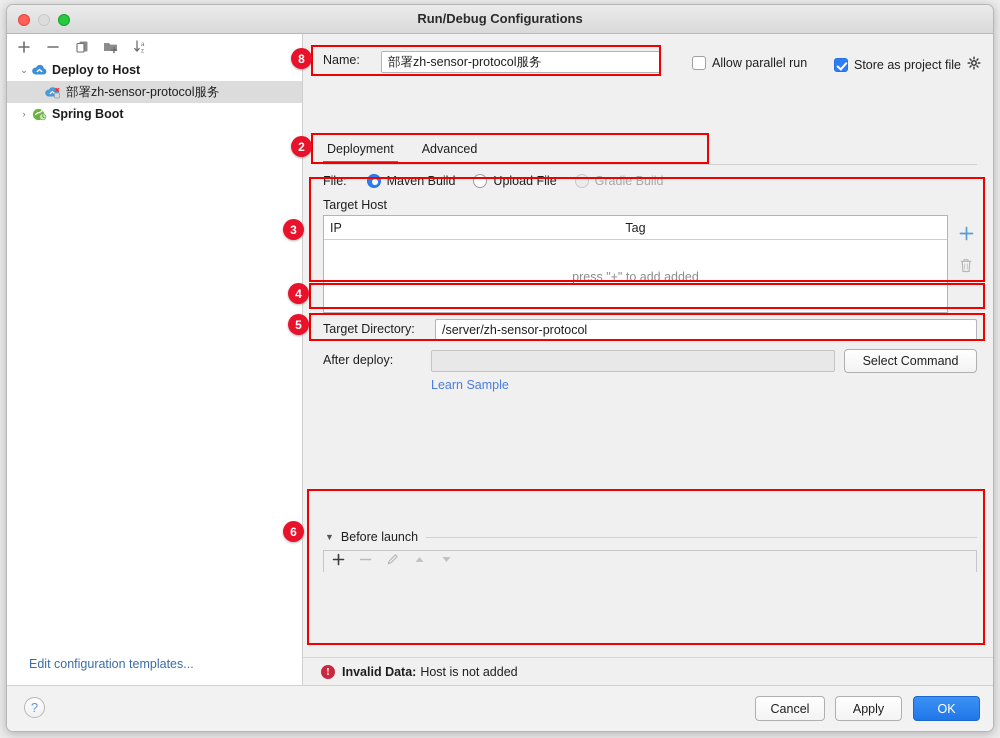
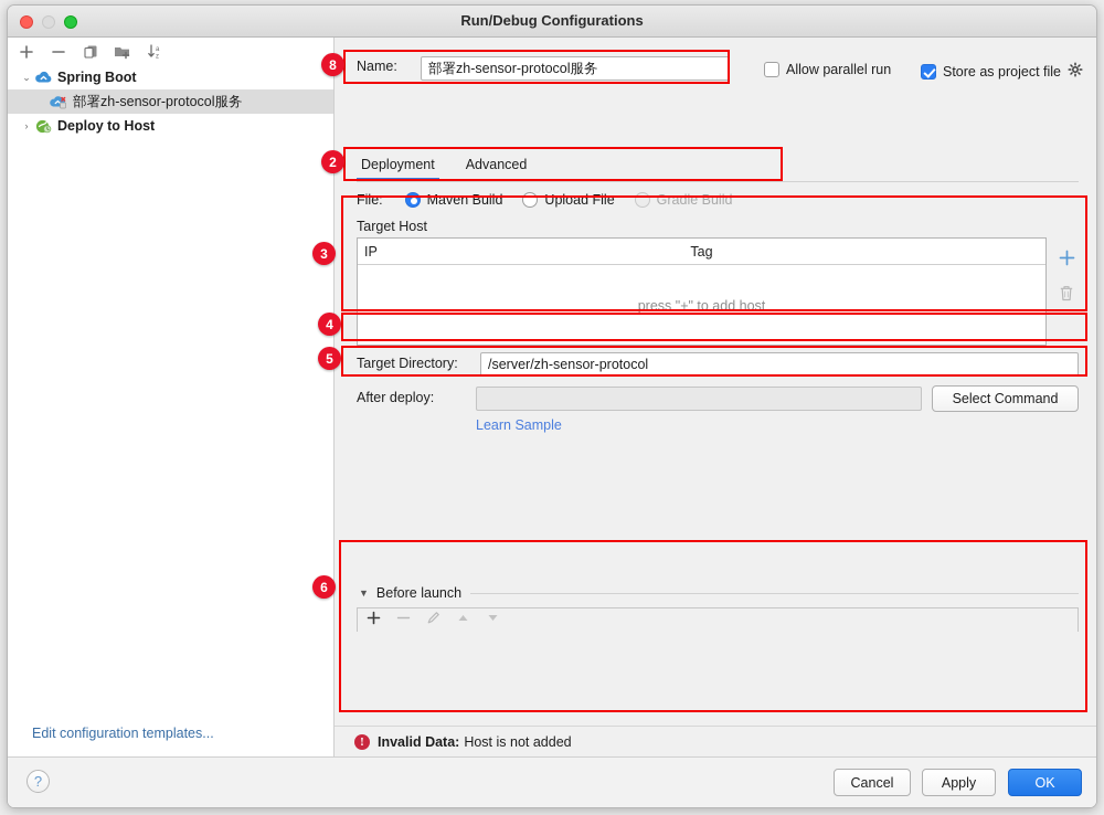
  Run/Debug Configurations
  ⌄
- Deploy to Host
+ Spring Boot
  部署zh-sensor-protocol服务
  ›
- Spring Boot
+ Deploy to Host
  Edit configuration templates...
  Name:
  部署zh-sensor-protocol服务
  Allow parallel run
  Store as project file
  Deployment
  Advanced
  File:
  Maven Build
  Upload File
  Gradle Build
  Target Host
  IP
  Tag
- press "+" to add added
+ press "+" to add host
  Target Directory:
  /server/zh-sensor-protocol
  After deploy:
  Select Command
  Learn Sample
  ▼
  Before launch
  !
  Invalid Data:
  Host is not added
  ?
  Cancel
  Apply
  OK
  8
  2
  3
  4
  5
  6
